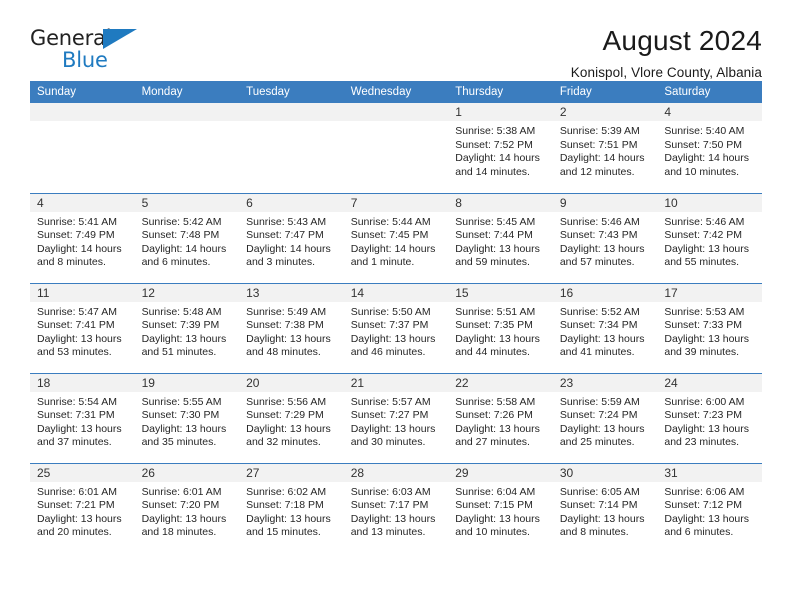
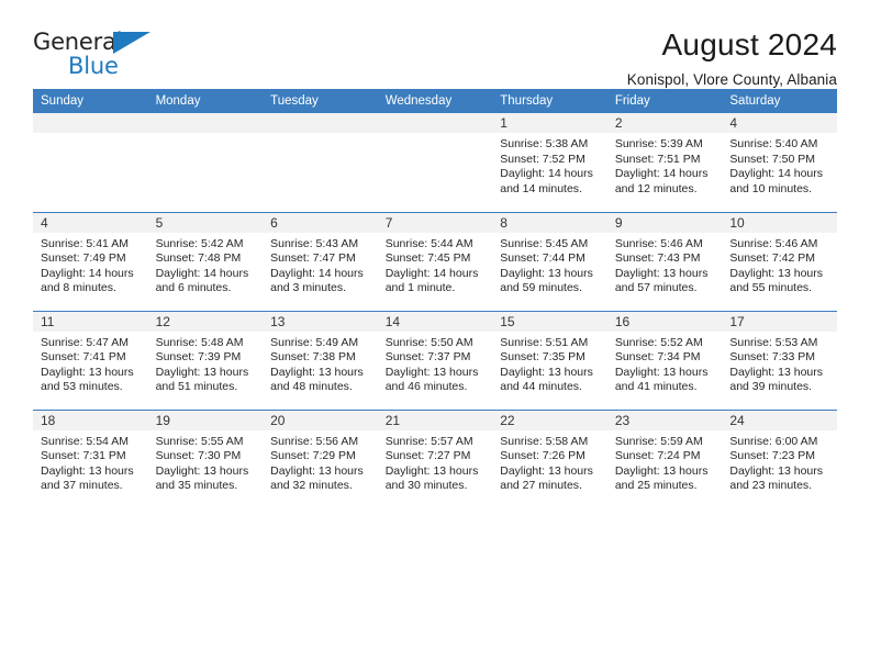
  General
  Blue
  August 2024
  Konispol, Vlore County, Albania
  Sunday	Monday	Tuesday	Wednesday	Thursday	Friday	Saturday
  				1Sunrise: 5:38 AMSunset: 7:52 PMDaylight: 14 hoursand 14 minutes.	2Sunrise: 5:39 AMSunset: 7:51 PMDaylight: 14 hoursand 12 minutes.	4Sunrise: 5:40 AMSunset: 7:50 PMDaylight: 14 hoursand 10 minutes.
  4Sunrise: 5:41 AMSunset: 7:49 PMDaylight: 14 hoursand 8 minutes.	5Sunrise: 5:42 AMSunset: 7:48 PMDaylight: 14 hoursand 6 minutes.	6Sunrise: 5:43 AMSunset: 7:47 PMDaylight: 14 hoursand 3 minutes.	7Sunrise: 5:44 AMSunset: 7:45 PMDaylight: 14 hoursand 1 minute.	8Sunrise: 5:45 AMSunset: 7:44 PMDaylight: 13 hoursand 59 minutes.	9Sunrise: 5:46 AMSunset: 7:43 PMDaylight: 13 hoursand 57 minutes.	10Sunrise: 5:46 AMSunset: 7:42 PMDaylight: 13 hoursand 55 minutes.
  11Sunrise: 5:47 AMSunset: 7:41 PMDaylight: 13 hoursand 53 minutes.	12Sunrise: 5:48 AMSunset: 7:39 PMDaylight: 13 hoursand 51 minutes.	13Sunrise: 5:49 AMSunset: 7:38 PMDaylight: 13 hoursand 48 minutes.	14Sunrise: 5:50 AMSunset: 7:37 PMDaylight: 13 hoursand 46 minutes.	15Sunrise: 5:51 AMSunset: 7:35 PMDaylight: 13 hoursand 44 minutes.	16Sunrise: 5:52 AMSunset: 7:34 PMDaylight: 13 hoursand 41 minutes.	17Sunrise: 5:53 AMSunset: 7:33 PMDaylight: 13 hoursand 39 minutes.
  18Sunrise: 5:54 AMSunset: 7:31 PMDaylight: 13 hoursand 37 minutes.	19Sunrise: 5:55 AMSunset: 7:30 PMDaylight: 13 hoursand 35 minutes.	20Sunrise: 5:56 AMSunset: 7:29 PMDaylight: 13 hoursand 32 minutes.	21Sunrise: 5:57 AMSunset: 7:27 PMDaylight: 13 hoursand 30 minutes.	22Sunrise: 5:58 AMSunset: 7:26 PMDaylight: 13 hoursand 27 minutes.	23Sunrise: 5:59 AMSunset: 7:24 PMDaylight: 13 hoursand 25 minutes.	24Sunrise: 6:00 AMSunset: 7:23 PMDaylight: 13 hoursand 23 minutes.
- 25Sunrise: 6:01 AMSunset: 7:21 PMDaylight: 13 hoursand 20 minutes.	26Sunrise: 6:01 AMSunset: 7:20 PMDaylight: 13 hoursand 18 minutes.	27Sunrise: 6:02 AMSunset: 7:18 PMDaylight: 13 hoursand 15 minutes.	28Sunrise: 6:03 AMSunset: 7:17 PMDaylight: 13 hoursand 13 minutes.	29Sunrise: 6:04 AMSunset: 7:15 PMDaylight: 13 hoursand 10 minutes.	30Sunrise: 6:05 AMSunset: 7:14 PMDaylight: 13 hoursand 8 minutes.	31Sunrise: 6:06 AMSunset: 7:12 PMDaylight: 13 hoursand 6 minutes.
